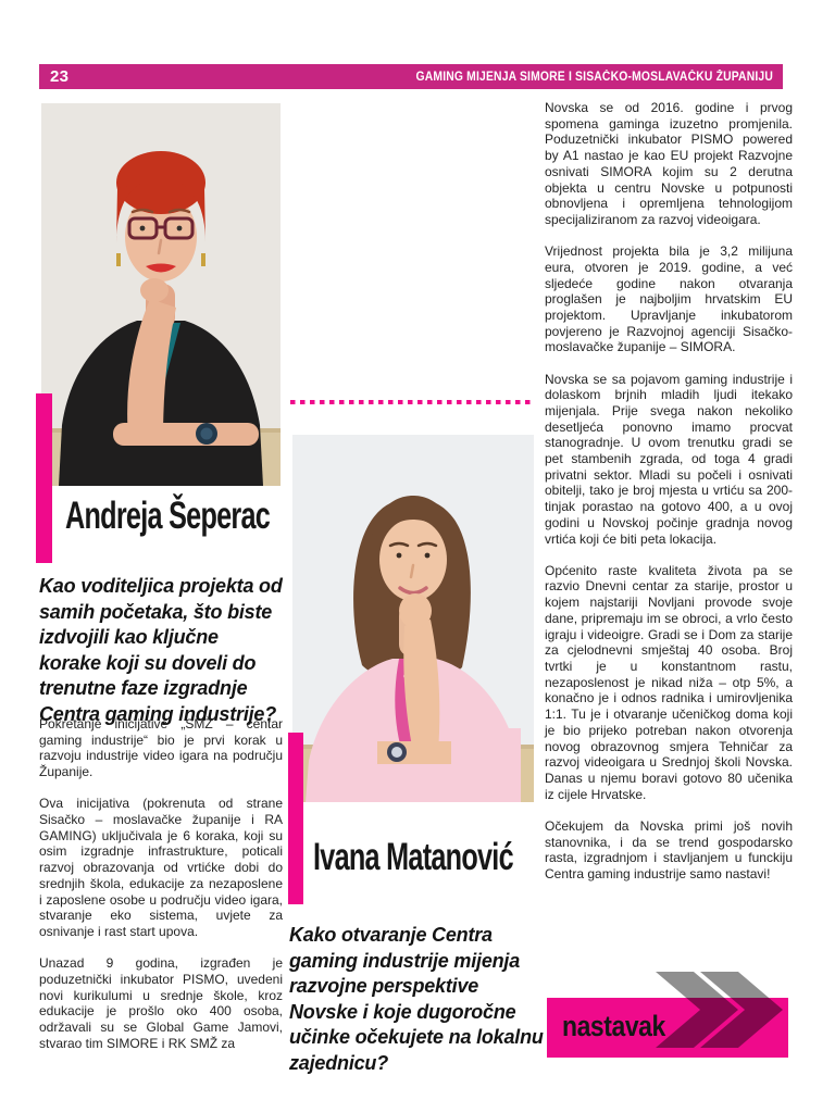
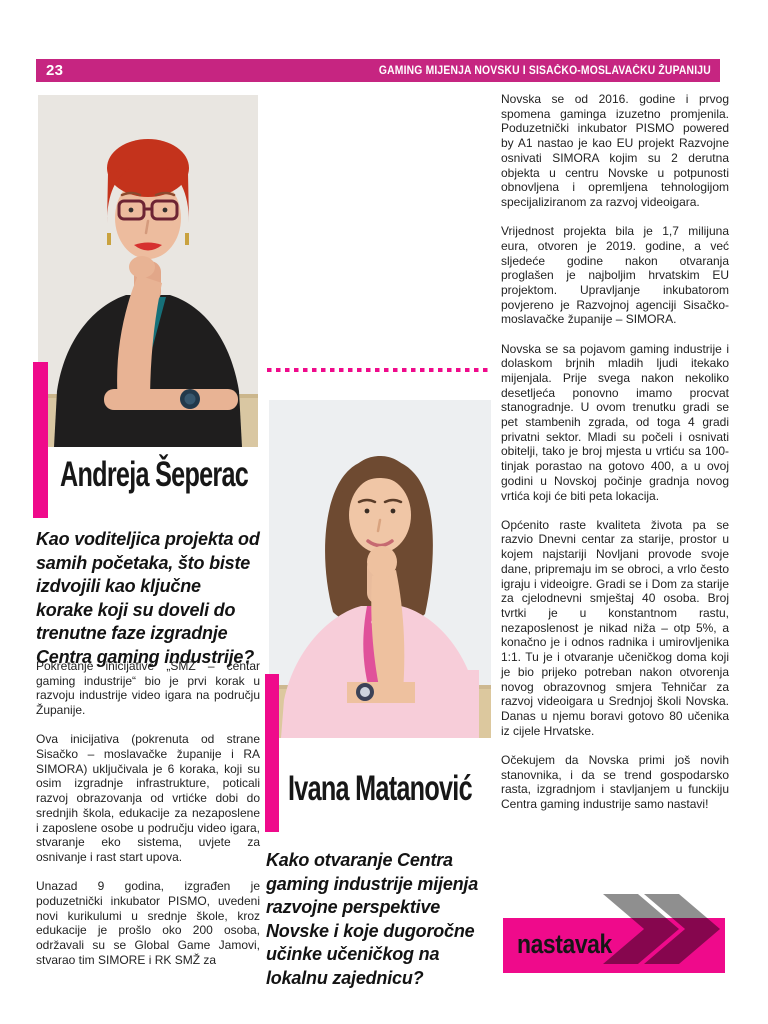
  23
- GAMING MIJENJA SIMORE I SISAČKO-MOSLAVAČKU ŽUPANIJU
+ GAMING MIJENJA NOVSKU I SISAČKO-MOSLAVAČKU ŽUPANIJU
  Andreja Šeperac
  Kao voditeljica projekta od samih početaka, što biste izdvojili kao ključne korake koji su doveli do trenutne faze izgradnje Centra gaming industrije?
  Pokretanje inicijative „SMŽ – centar gaming industrije“ bio je prvi korak u razvoju industrije video igara na području Županije.
- Ova inicijativa (pokrenuta od strane Sisačko – moslavačke županije i RA GAMING) uključivala je 6 koraka, koji su osim izgradnje infrastrukture, poticali razvoj obrazovanja od vrtićke dobi do srednjih škola, edukacije za nezaposlene i zaposlene osobe u području video igara, stvaranje eko sistema, uvjete za osnivanje i rast start upova.
+ Ova inicijativa (pokrenuta od strane Sisačko – moslavačke županije i RA SIMORA) uključivala je 6 koraka, koji su osim izgradnje infrastrukture, poticali razvoj obrazovanja od vrtićke dobi do srednjih škola, edukacije za nezaposlene i zaposlene osobe u području video igara, stvaranje eko sistema, uvjete za osnivanje i rast start upova.
- Unazad 9 godina, izgrađen je poduzetnički inkubator PISMO, uvedeni novi kurikulumi u srednje škole, kroz edukacije je prošlo oko 400 osoba, održavali su se Global Game Jamovi, stvarao tim SIMORE i RK SMŽ za
+ Unazad 9 godina, izgrađen je poduzetnički inkubator PISMO, uvedeni novi kurikulumi u srednje škole, kroz edukacije je prošlo oko 200 osoba, održavali su se Global Game Jamovi, stvarao tim SIMORE i RK SMŽ za
  Ivana Matanović
- Kako otvaranje Centra gaming industrije mijenja razvojne perspektive Novske i koje dugoročne učinke očekujete na lokalnu zajednicu?
+ Kako otvaranje Centra gaming industrije mijenja razvojne perspektive Novske i koje dugoročne učinke učeničkog na lokalnu zajednicu?
  Novska se od 2016. godine i prvog spomena gaminga izuzetno promjenila. Poduzetnički inkubator PISMO powered by A1 nastao je kao EU projekt Razvojne osnivati SIMORA kojim su 2 derutna objekta u centru Novske u potpunosti obnovljena i opremljena tehnologijom specijaliziranom za razvoj videoigara.
- Vrijednost projekta bila je 3,2 milijuna eura, otvoren je 2019. godine, a već sljedeće godine nakon otvaranja proglašen je najboljim hrvatskim EU projektom. Upravljanje inkubatorom povjereno je Razvojnoj agenciji Sisačko-moslavačke županije – SIMORA.
+ Vrijednost projekta bila je 1,7 milijuna eura, otvoren je 2019. godine, a već sljedeće godine nakon otvaranja proglašen je najboljim hrvatskim EU projektom. Upravljanje inkubatorom povjereno je Razvojnoj agenciji Sisačko-moslavačke županije – SIMORA.
- Novska se sa pojavom gaming industrije i dolaskom brjnih mladih ljudi itekako mijenjala. Prije svega nakon nekoliko desetljeća ponovno imamo procvat stanogradnje. U ovom trenutku gradi se pet stambenih zgrada, od toga 4 gradi privatni sektor. Mladi su počeli i osnivati obitelji, tako je broj mjesta u vrtiću sa 200-tinjak porastao na gotovo 400, a u ovoj godini u Novskoj počinje gradnja novog vrtića koji će biti peta lokacija.
+ Novska se sa pojavom gaming industrije i dolaskom brjnih mladih ljudi itekako mijenjala. Prije svega nakon nekoliko desetljeća ponovno imamo procvat stanogradnje. U ovom trenutku gradi se pet stambenih zgrada, od toga 4 gradi privatni sektor. Mladi su počeli i osnivati obitelji, tako je broj mjesta u vrtiću sa 100-tinjak porastao na gotovo 400, a u ovoj godini u Novskoj počinje gradnja novog vrtića koji će biti peta lokacija.
  Općenito raste kvaliteta života pa se razvio Dnevni centar za starije, prostor u kojem najstariji Novljani provode svoje dane, pripremaju im se obroci, a vrlo često igraju i videoigre. Gradi se i Dom za starije za cjelodnevni smještaj 40 osoba. Broj tvrtki je u konstantnom rastu, nezaposlenost je nikad niža – otp 5%, a konačno je i odnos radnika i umirovljenika 1:1. Tu je i otvaranje učeničkog doma koji je bio prijeko potreban nakon otvorenja novog obrazovnog smjera Tehničar za razvoj videoigara u Srednjoj školi Novska. Danas u njemu boravi gotovo 80 učenika iz cijele Hrvatske.
  Očekujem da Novska primi još novih stanovnika, i da se trend gospodarsko rasta, izgradnjom i stavljanjem u funckiju Centra gaming industrije samo nastavi!
  nastavak
